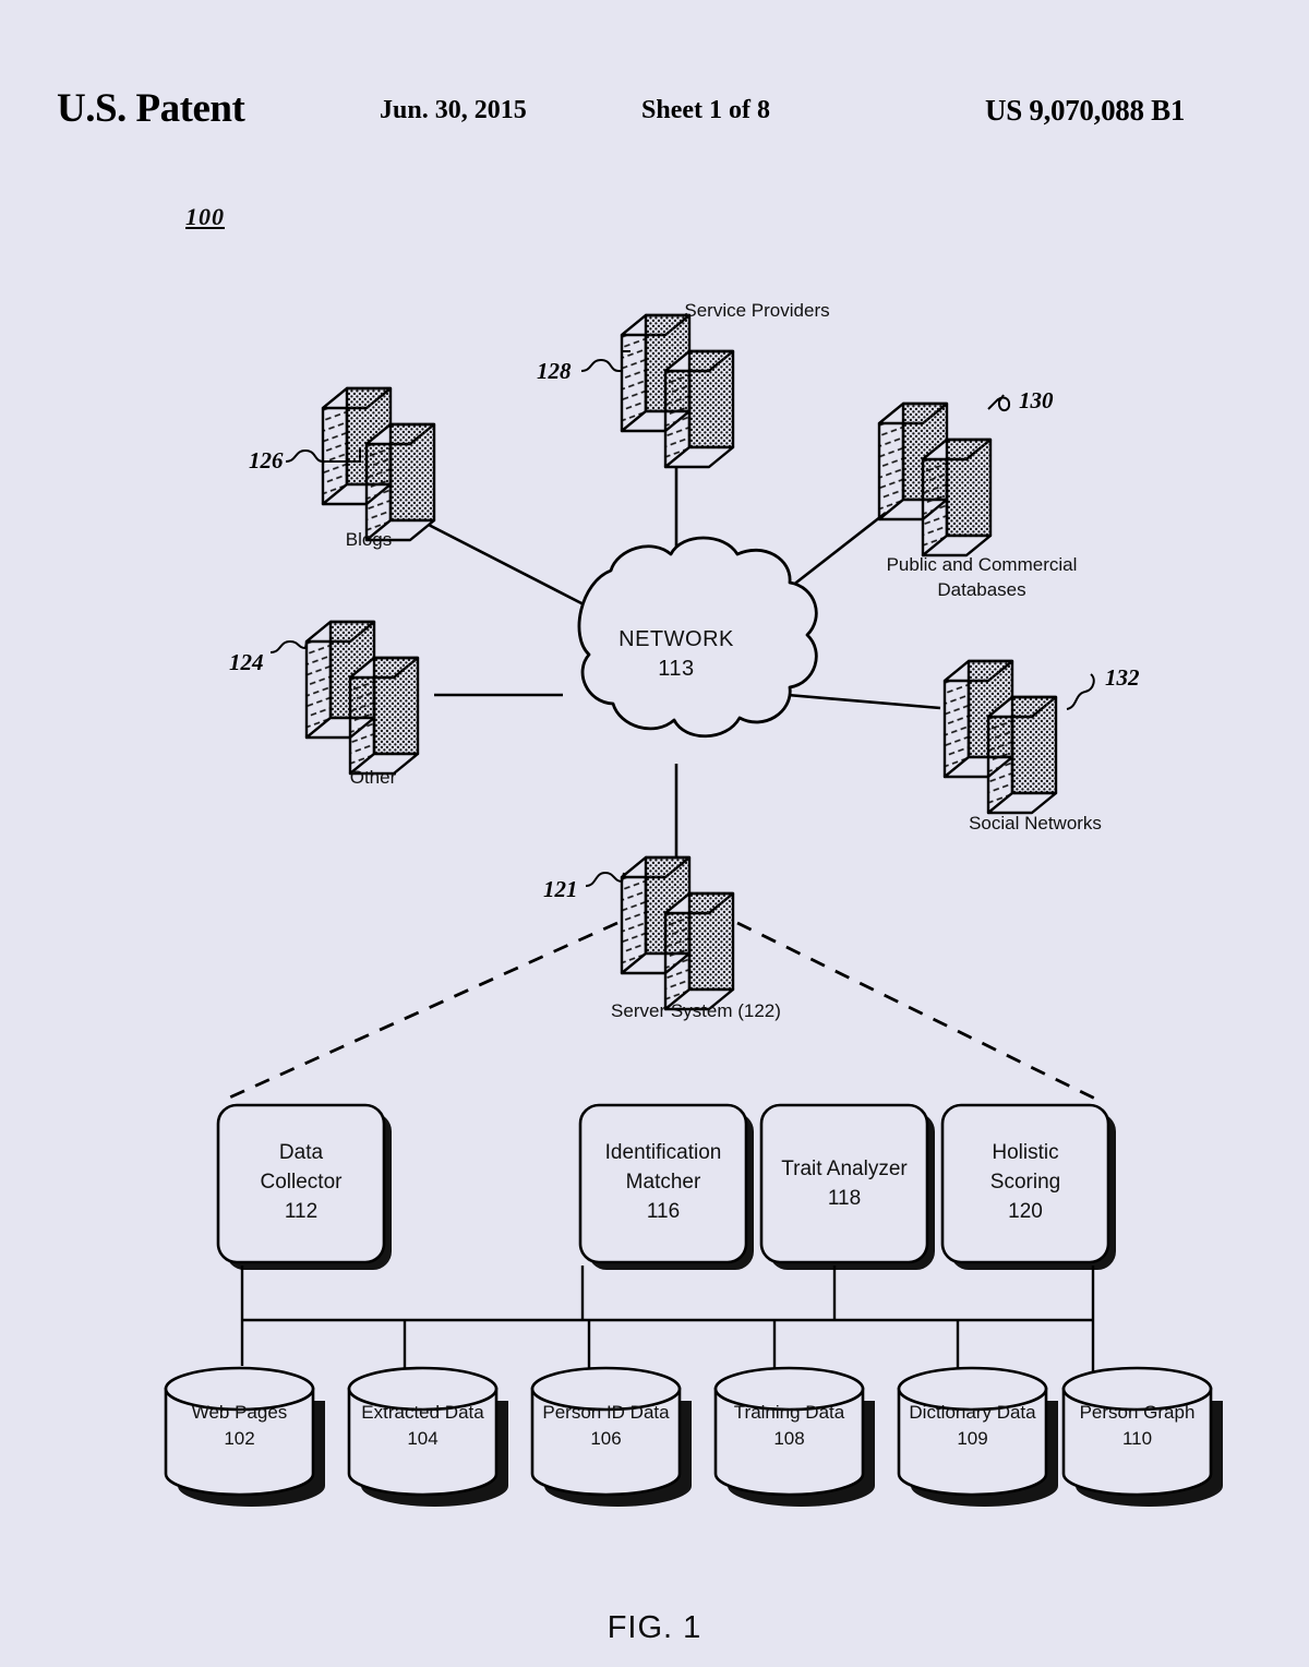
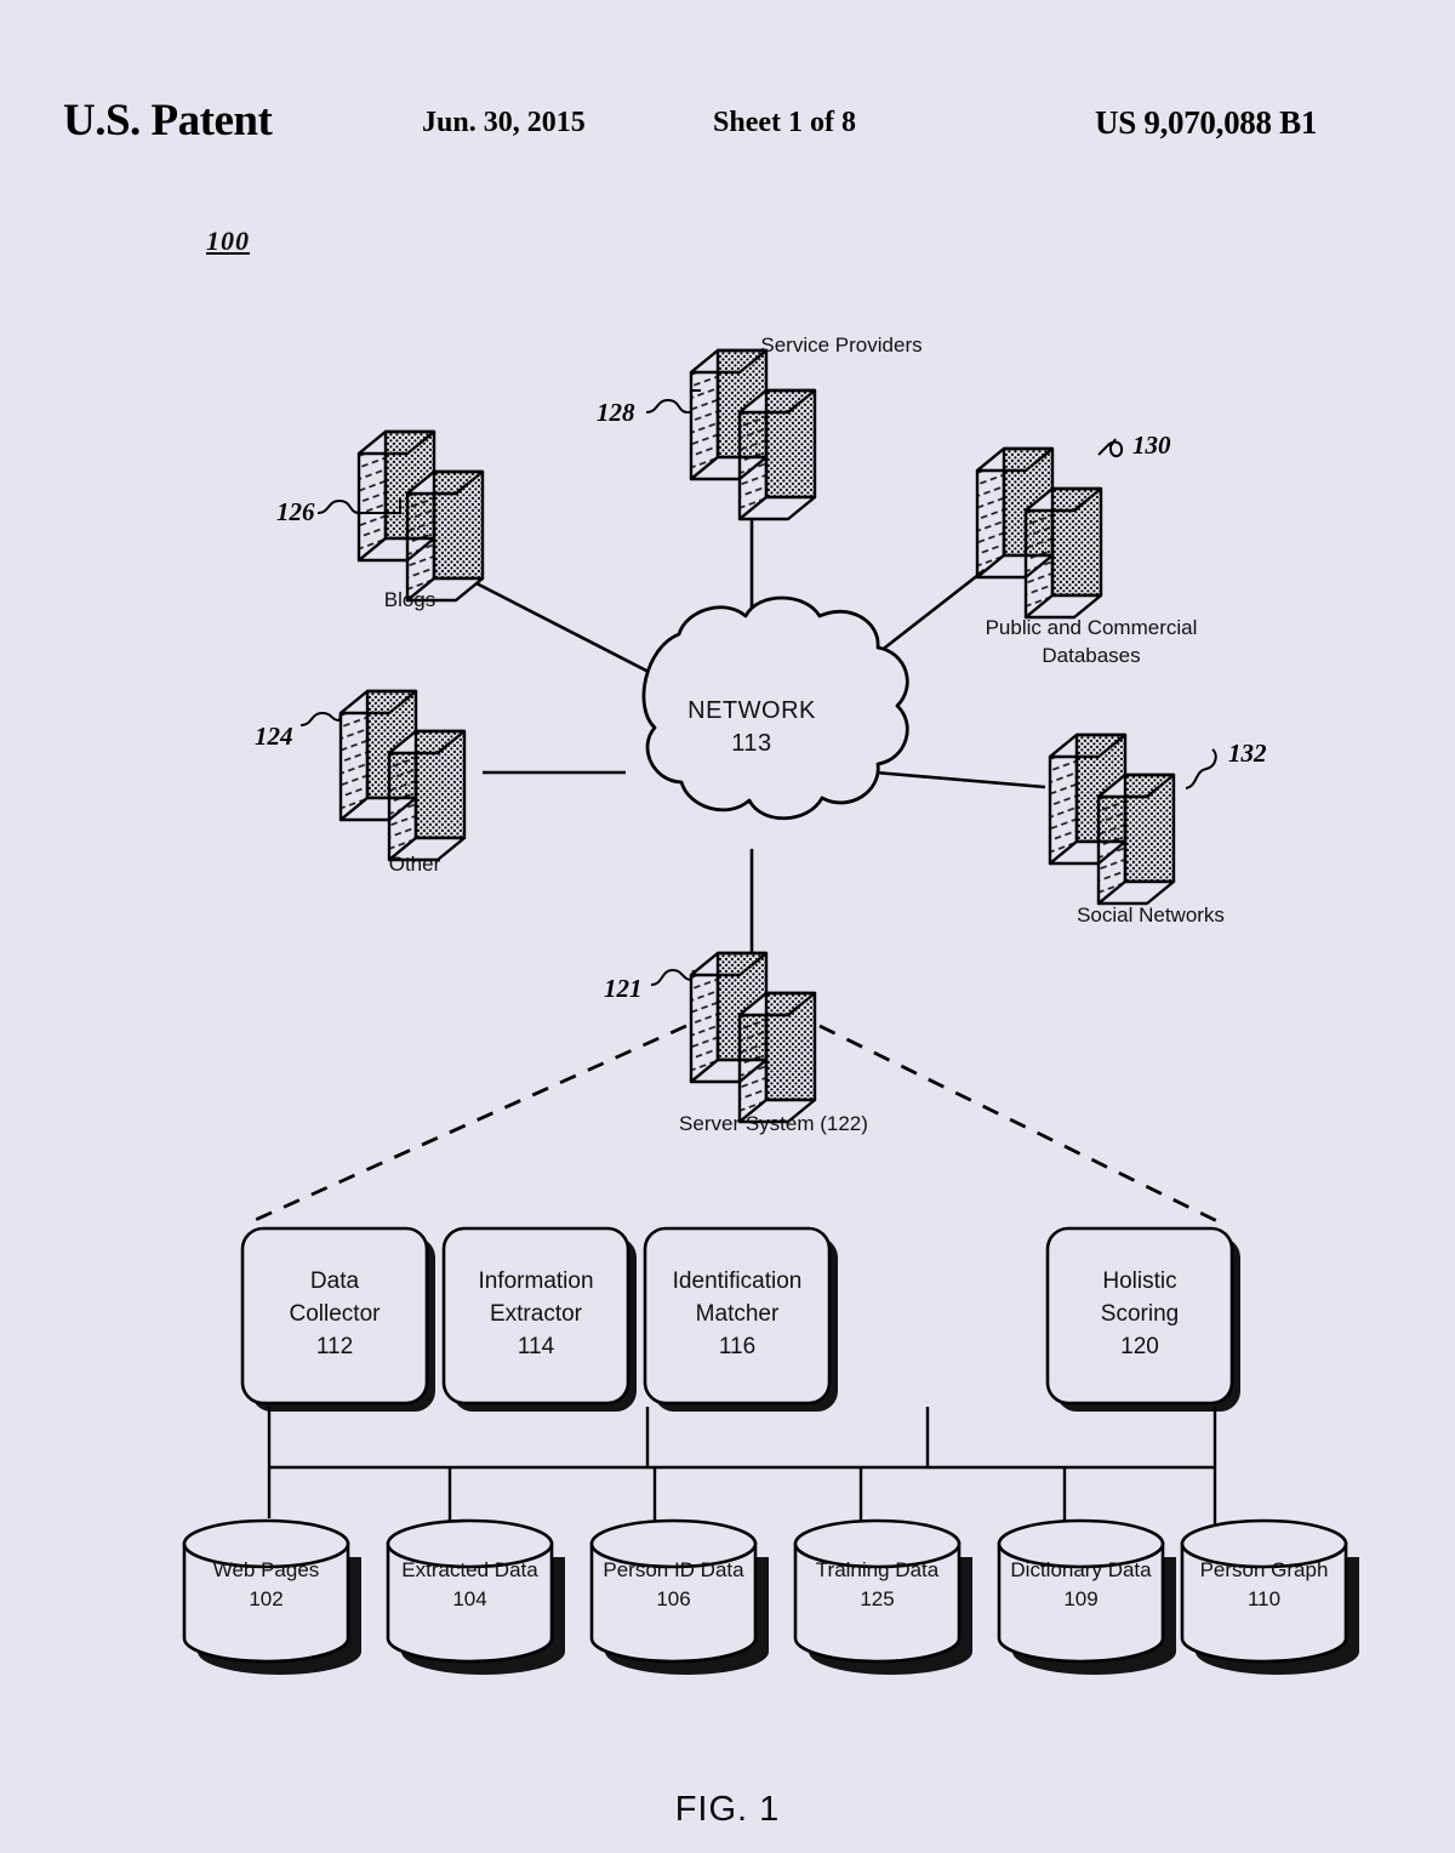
  U.S. Patent
  Jun. 30, 2015
  Sheet 1 of 8
  US 9,070,088 B1
  100
  NETWORK
  113
  126
  Blogs
  128
  Service Providers
  130
  Public and Commercial
  Databases
  124
  Other
  132
  Social Networks
  121
  Server System (122)
  Data
  Collector
  112
+ Information
+ Extractor
+ 114
  Identification
  Matcher
  116
- Trait Analyzer
- 118
  Holistic
  Scoring
  120
  Web Pages
  102
  Extracted Data
  104
  Person ID Data
  106
  Training Data
- 108
+ 125
  Dictionary Data
  109
  Person Graph
  110
  FIG. 1
